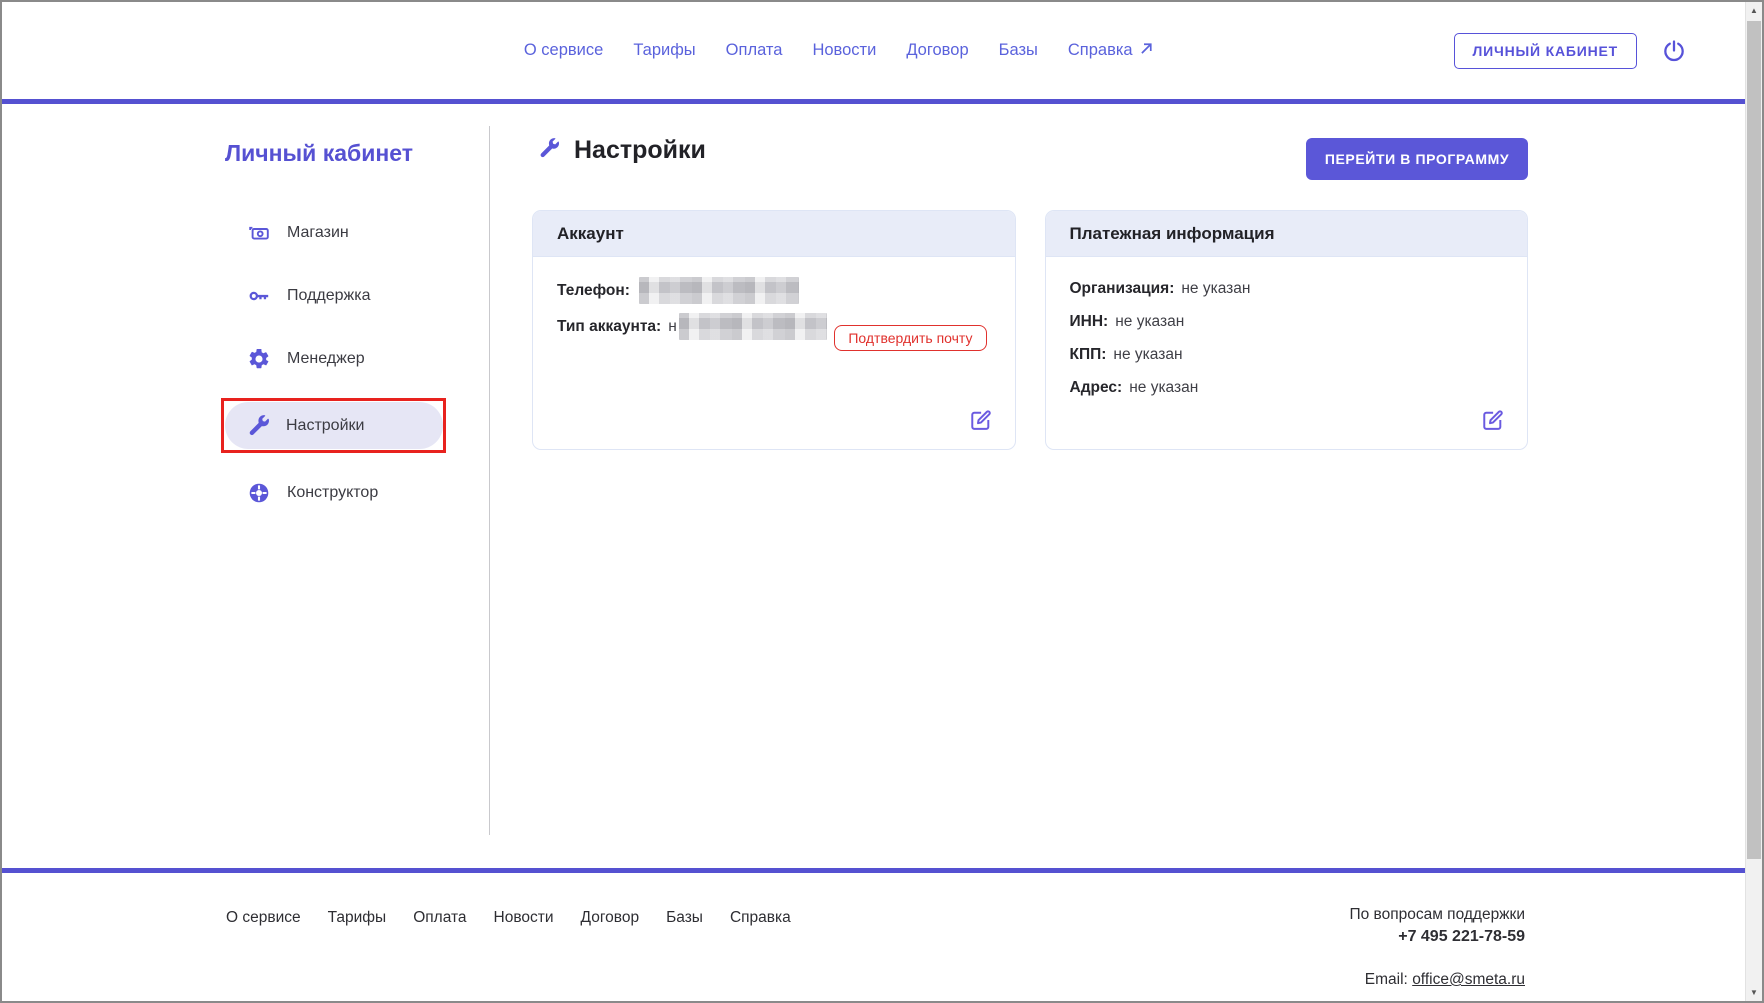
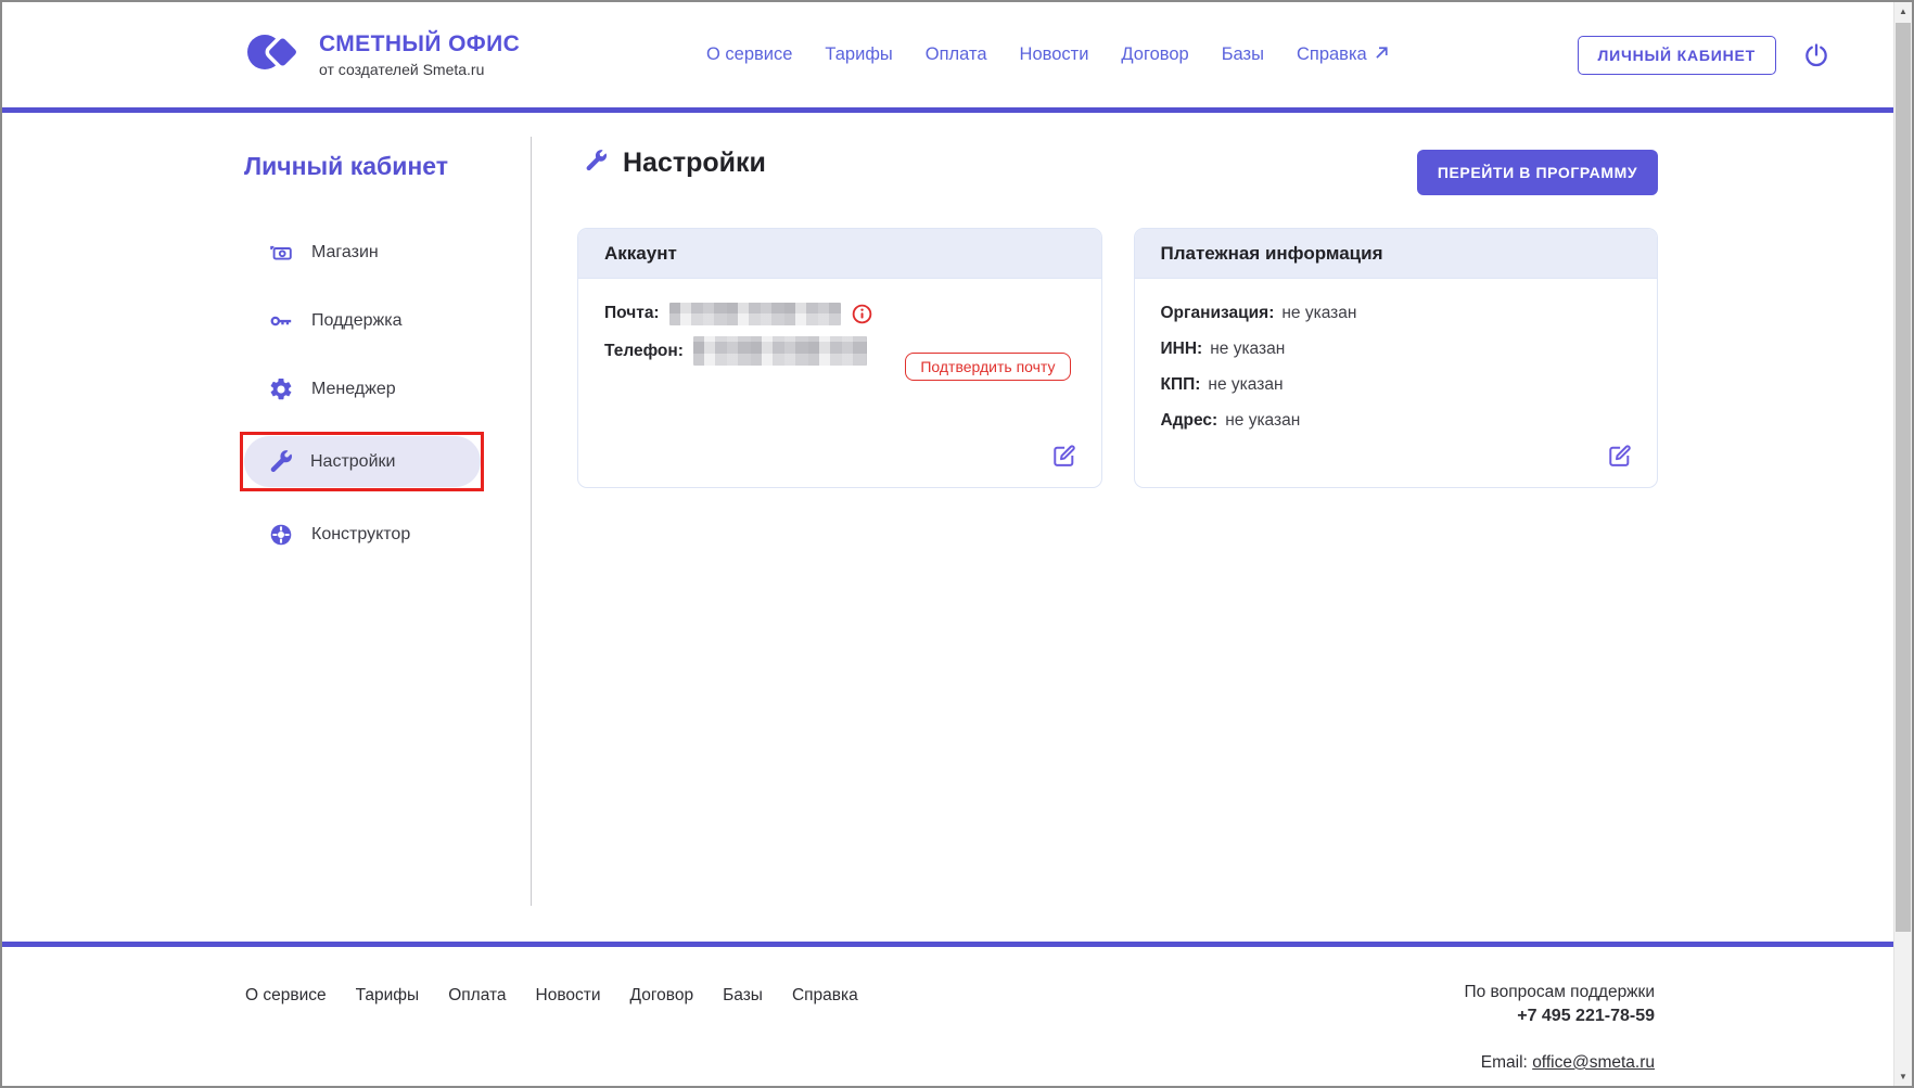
+ СМЕТНЫЙ ОФИС
+ от создателей Smeta.ru
  О сервисе
  Тарифы
  Оплата
  Новости
  Договор
  Базы
  Справка
  ЛИЧНЫЙ КАБИНЕТ
  Личный кабинет
  Магазин
  Поддержка
  Менеджер
  Настройки
  Конструктор
  Настройки
  ПЕРЕЙТИ В ПРОГРАММУ
  Аккаунт
+ Почта:
  Телефон:
- Тип аккаунта:
- н
  Подтвердить почту
  Платежная информация
  Организация:
  не указан
  ИНН:
  не указан
  КПП:
  не указан
  Адрес:
  не указан
  О сервисе
  Тарифы
  Оплата
  Новости
  Договор
  Базы
  Справка
  По вопросам поддержки
  +7 495 221-78-59
  Email: office@smeta.ru
  ▲
  ▼
